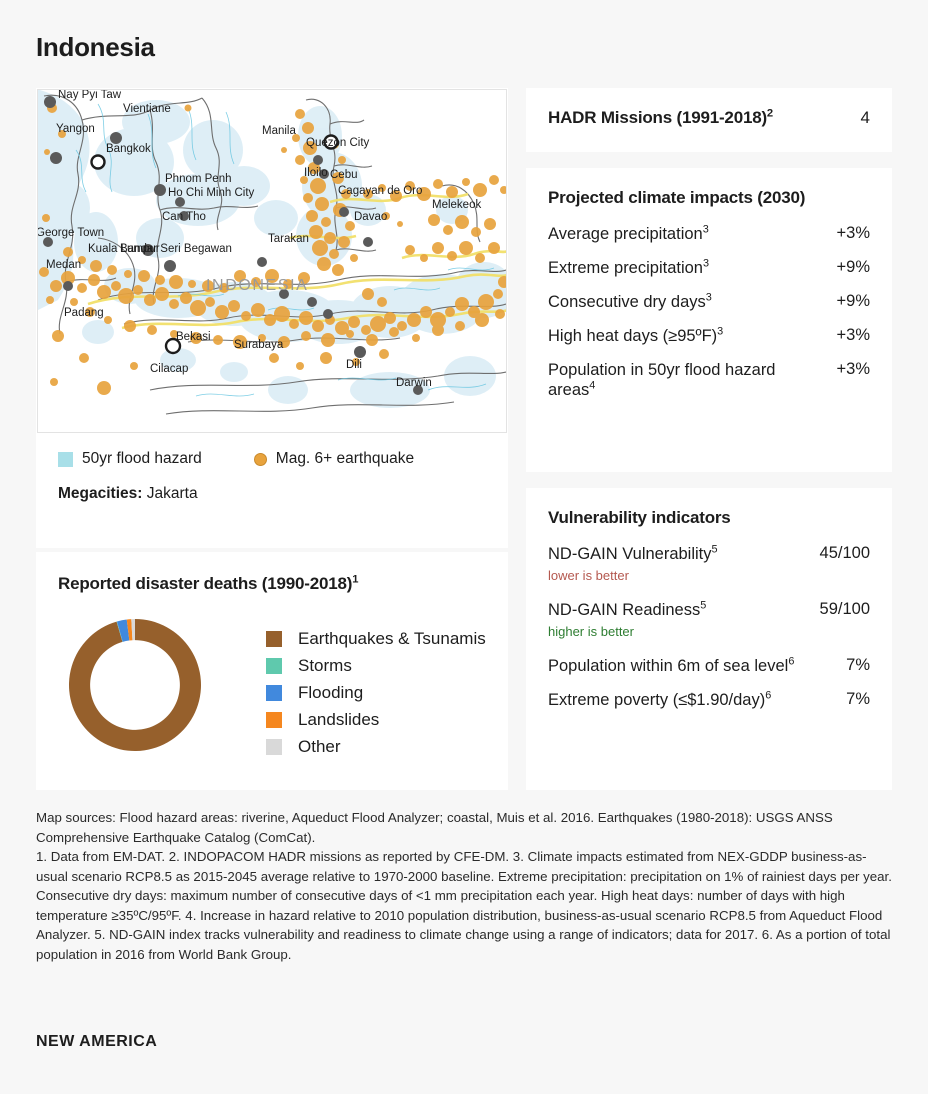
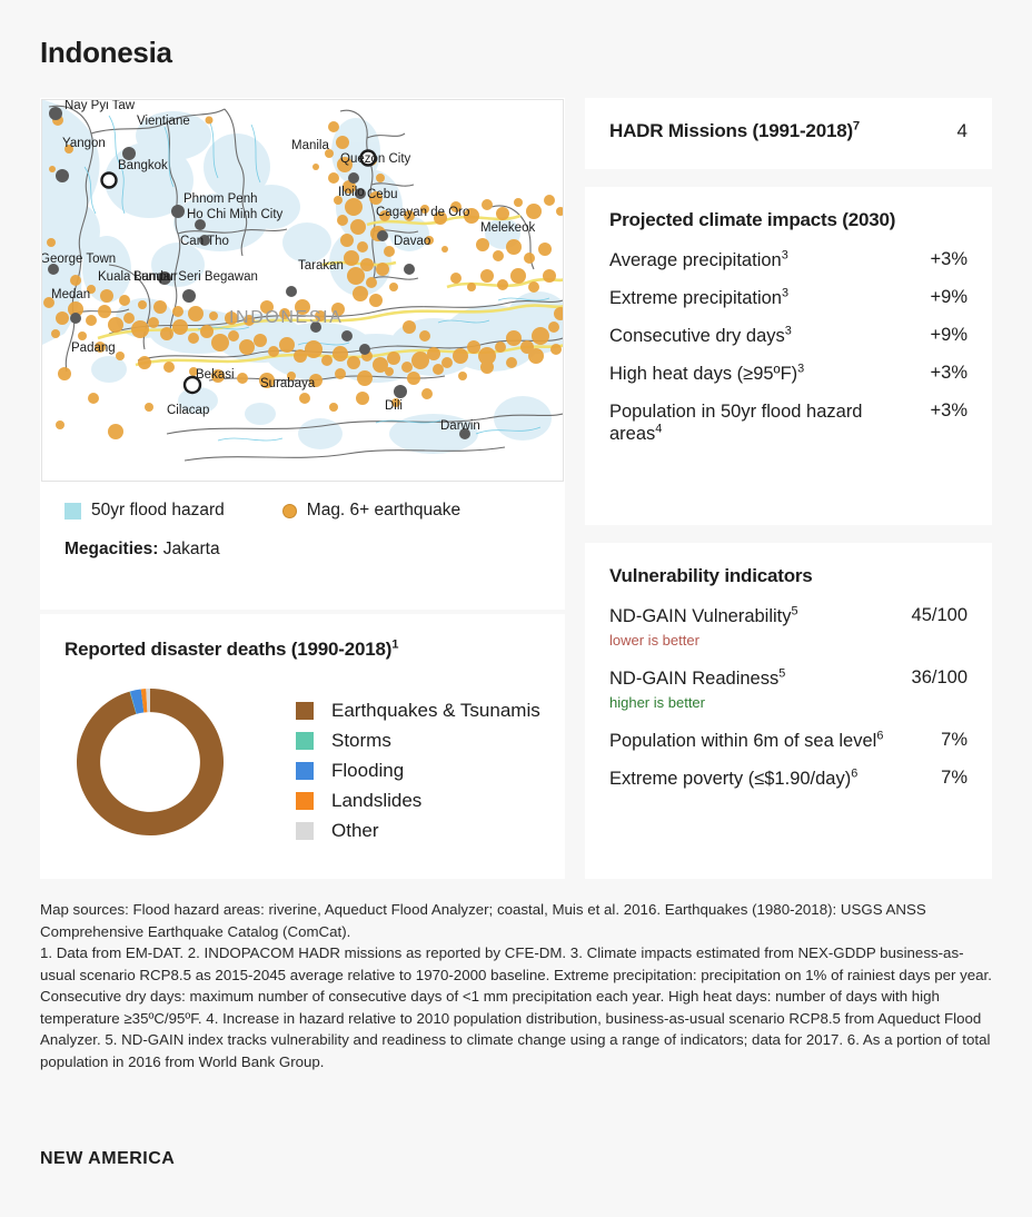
  Indonesia
  Nay Pyi Taw
  Vientiane
  Yangon
  Bangkok
  Phnom Penh
  Ho Chi Minh City
  Can Tho
  George Town
  Bandar Seri Begawan
  Kuala Lumpur
  Medan
  Padang
  Manila
  Quezon City
  Iloilo
  Cebu
  Cagayan de Oro
  Davao
  Melekeok
  Tarakan
  Bekasi
  Surabaya
  Cilacap
  Dili
  Darwin
  INDONESIA
  50yr flood hazard
  Mag. 6+ earthquake
  Megacities: Jakarta
  Reported disaster deaths (1990-2018)1
  Earthquakes & Tsunamis
  Storms
  Flooding
  Landslides
  Other
- HADR Missions (1991-2018)2
+ HADR Missions (1991-2018)7
  4
  Projected climate impacts (2030)
  Average precipitation3
  +3%
  Extreme precipitation3
  +9%
  Consecutive dry days3
  +9%
  High heat days (≥95ºF)3
  +3%
  Population in 50yr flood hazard areas4
  +3%
  Vulnerability indicators
  ND-GAIN Vulnerability5
  lower is better
  45/100
  ND-GAIN Readiness5
  higher is better
- 59/100
+ 36/100
  Population within 6m of sea level6
  7%
  Extreme poverty (≤$1.90/day)6
  7%
  Map sources: Flood hazard areas: riverine, Aqueduct Flood Analyzer; coastal, Muis et al. 2016. Earthquakes (1980-2018): USGS ANSS Comprehensive Earthquake Catalog (ComCat).
  1. Data from EM-DAT. 2. INDOPACOM HADR missions as reported by CFE-DM. 3. Climate impacts estimated from NEX-GDDP business-as-usual scenario RCP8.5 as 2015-2045 average relative to 1970-2000 baseline. Extreme precipitation: precipitation on 1% of rainiest days per year. Consecutive dry days: maximum number of consecutive days of <1 mm precipitation each year. High heat days: number of days with high temperature ≥35ºC/95ºF. 4. Increase in hazard relative to 2010 population distribution, business-as-usual scenario RCP8.5 from Aqueduct Flood Analyzer. 5. ND-GAIN index tracks vulnerability and readiness to climate change using a range of indicators; data for 2017. 6. As a portion of total population in 2016 from World Bank Group.
  NEW AMERICA
